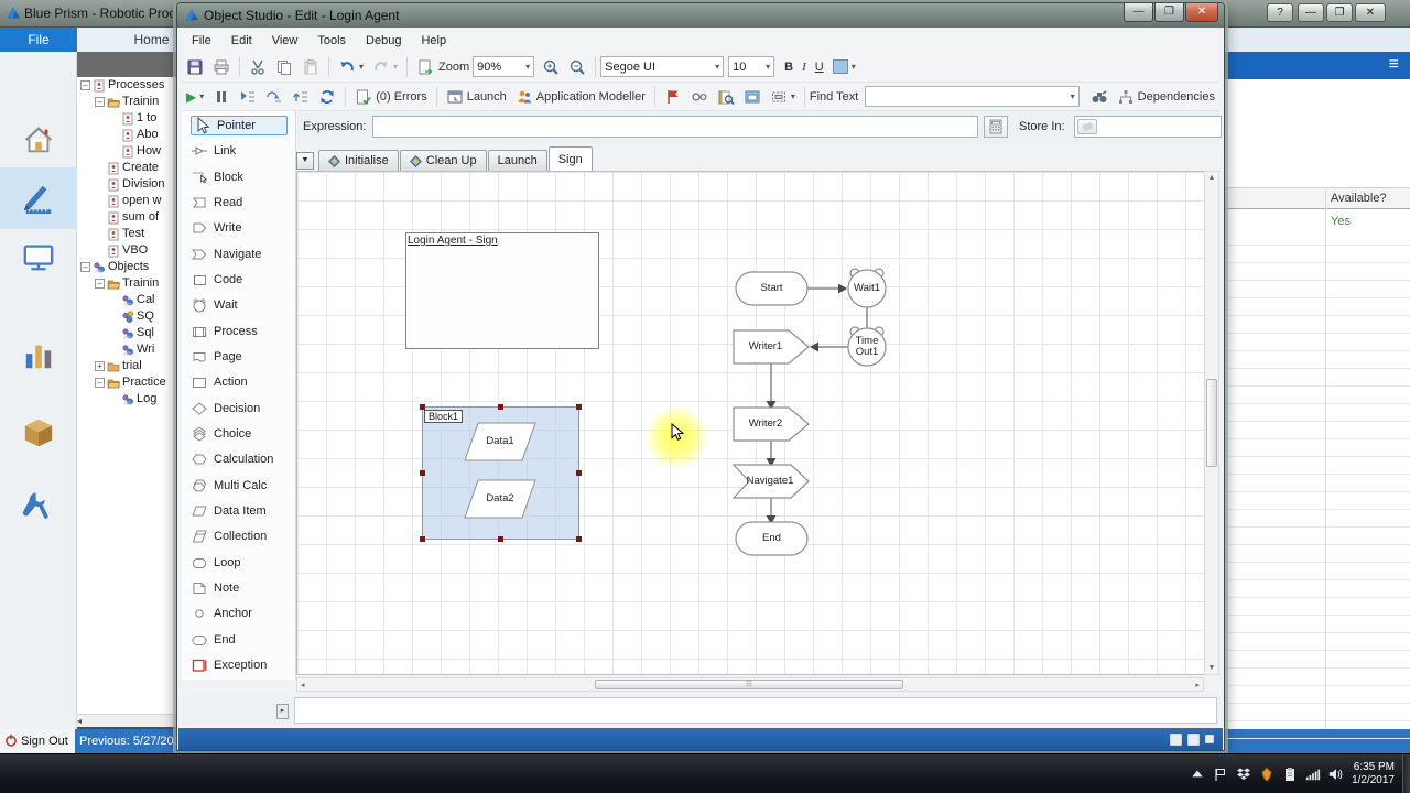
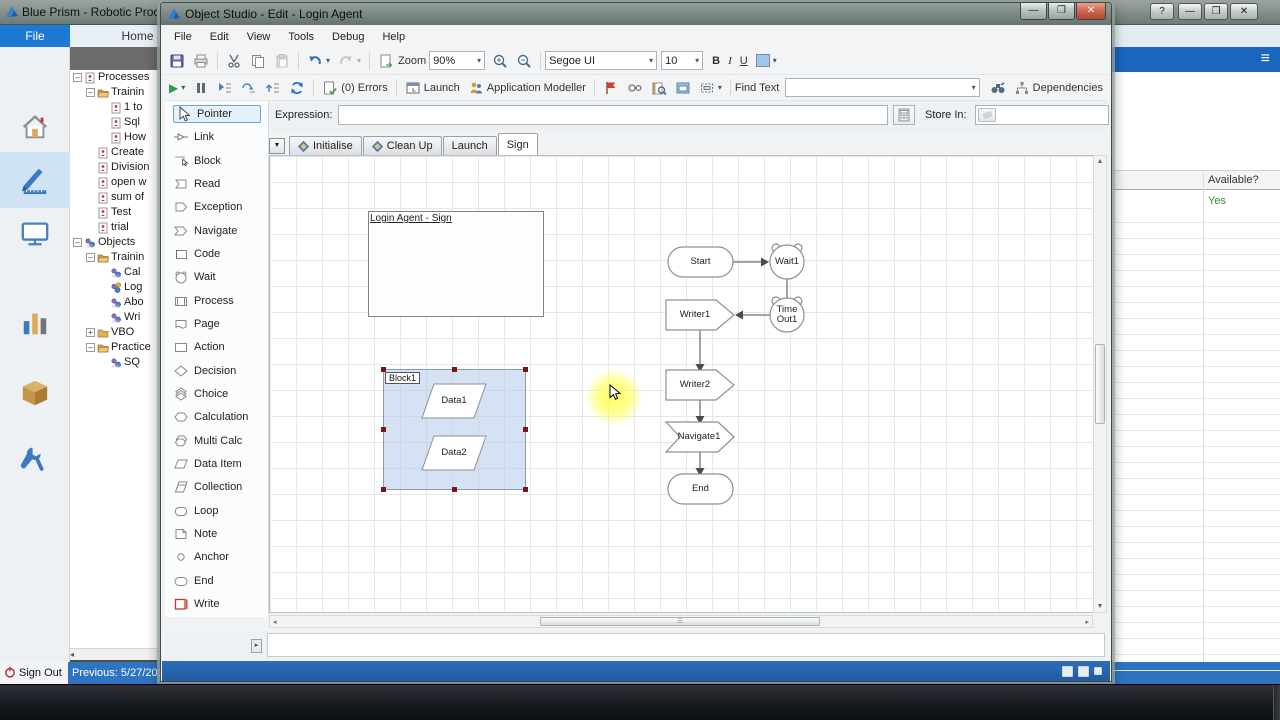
  Blue Prism - Robotic Proc
  ?
  —
  ❐
  ✕
  File
  Home
  –
  Processes
  –
  Trainin
  1 to
- Abo
+ Sql
  How
  Create
  Division
  open w
  sum of
  Test
- VBO
+ trial
  –
  Objects
  –
  Trainin
  Cal
- SQ
+ Log
- Sql
+ Abo
  Wri
  +
- trial
+ VBO
  –
  Practice
- Log
+ SQ
  ◂
  Sign Out
  Previous: 5/27/20
  ≡
  Available?
  Yes
  Object Studio - Edit - Login Agent
  —
  ❐
  ✕
  File
  Edit
  View
  Tools
  Debug
  Help
  ▾
  ▾
  Zoom
  90%
  ▾
  Segoe UI
  ▾
  10
  ▾
  B
  I
  U
  ▾
  ▶
  ▾
  (0) Errors
  Launch
  Application Modeller
  ▾
  Find Text
  ▾
  Dependencies
  Expression:
  Store In:
  Initialise
  Clean Up
  Launch
  Sign
  Pointer
  Link
  Block
  Read
- Write
+ Exception
  Navigate
  Code
  Wait
  Process
  Page
  Action
  Decision
  Choice
  Calculation
  Multi Calc
  Data Item
  Collection
  Loop
  Note
  Anchor
  End
- Exception
+ Write
  Login Agent - Sign
  Block1
  Start
  Wait1
  Writer1
  Time Out1
  Writer2
  Navigate1
  End
  Data1
  Data2
- 6:35 PM
- 1/2/2017
